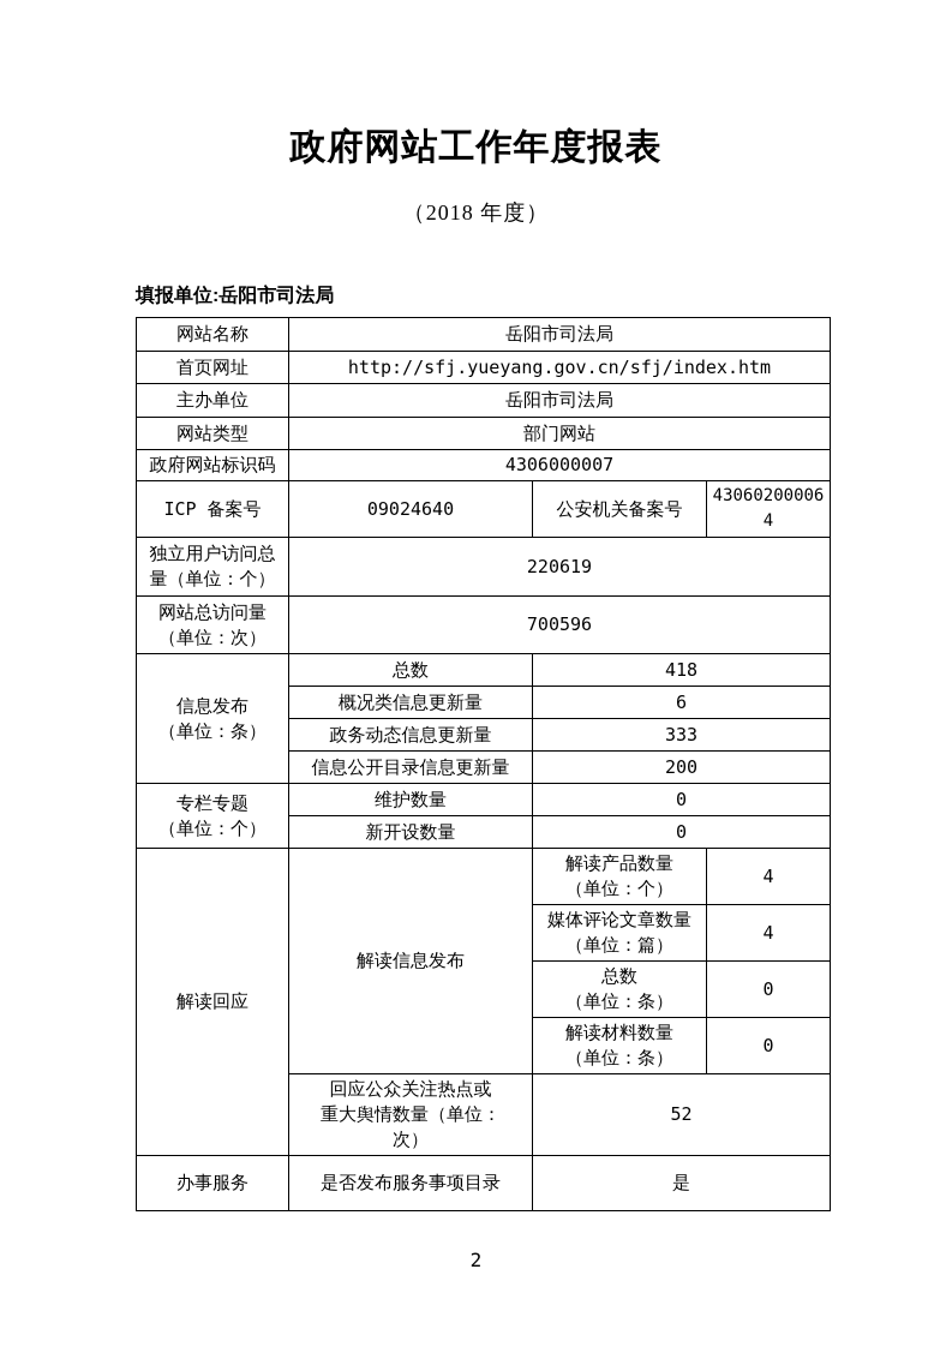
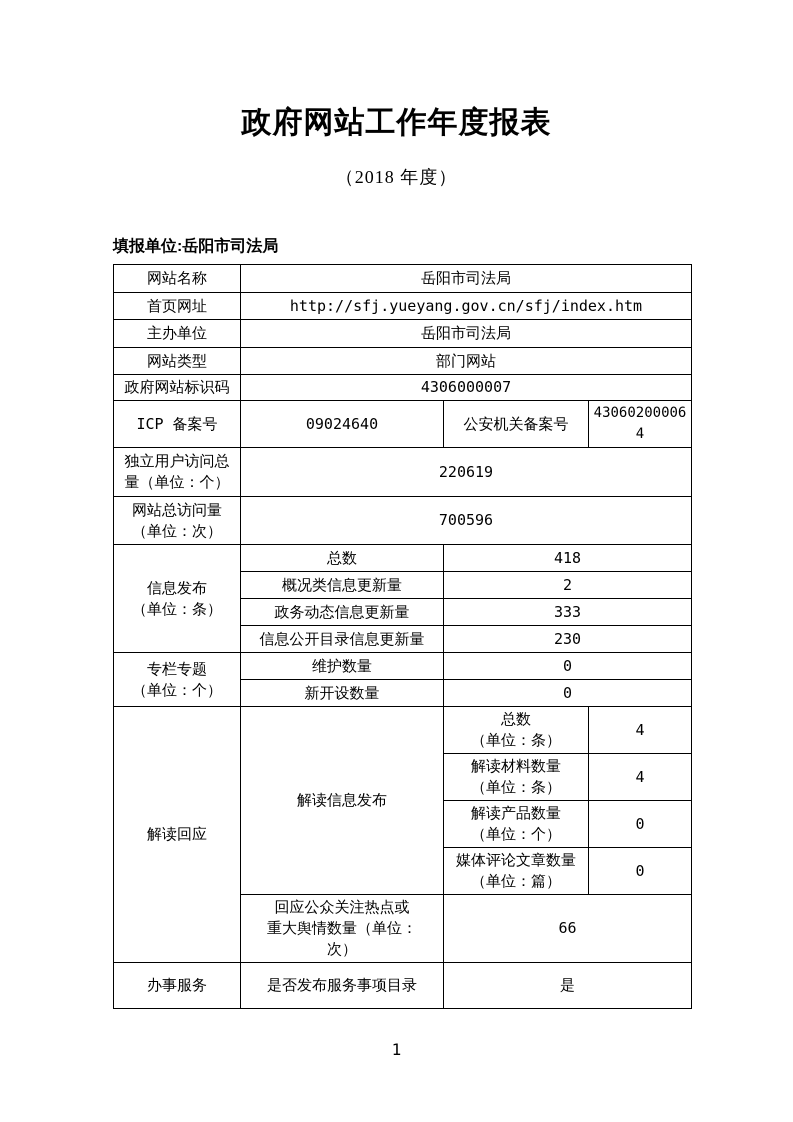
  政府网站工作年度报表
  （2018 年度）
  填报单位:岳阳市司法局
  网站名称	岳阳市司法局
  首页网址	http://sfj.yueyang.gov.cn/sfj/index.htm
  主办单位	岳阳市司法局
  网站类型	部门网站
  政府网站标识码	4306000007
  ICP 备案号	09024640	公安机关备案号	430602000064
  独立用户访问总 量（单位：个）	220619
  网站总访问量 （单位：次）	700596
  信息发布 （单位：条）	总数	418
- 概况类信息更新量	6
+ 概况类信息更新量	2
  政务动态信息更新量	333
- 信息公开目录信息更新量	200
+ 信息公开目录信息更新量	230
  专栏专题 （单位：个）	维护数量	0
  新开设数量	0
- 解读回应	解读信息发布	解读产品数量 （单位：个）	4
+ 解读回应	解读信息发布	总数 （单位：条）	4
- 媒体评论文章数量 （单位：篇）	4
+ 解读材料数量 （单位：条）	4
- 总数 （单位：条）	0
+ 解读产品数量 （单位：个）	0
- 解读材料数量 （单位：条）	0
+ 媒体评论文章数量 （单位：篇）	0
- 回应公众关注热点或 重大舆情数量（单位： 次）	52
+ 回应公众关注热点或 重大舆情数量（单位： 次）	66
  办事服务	是否发布服务事项目录	是
- 2
+ 1
